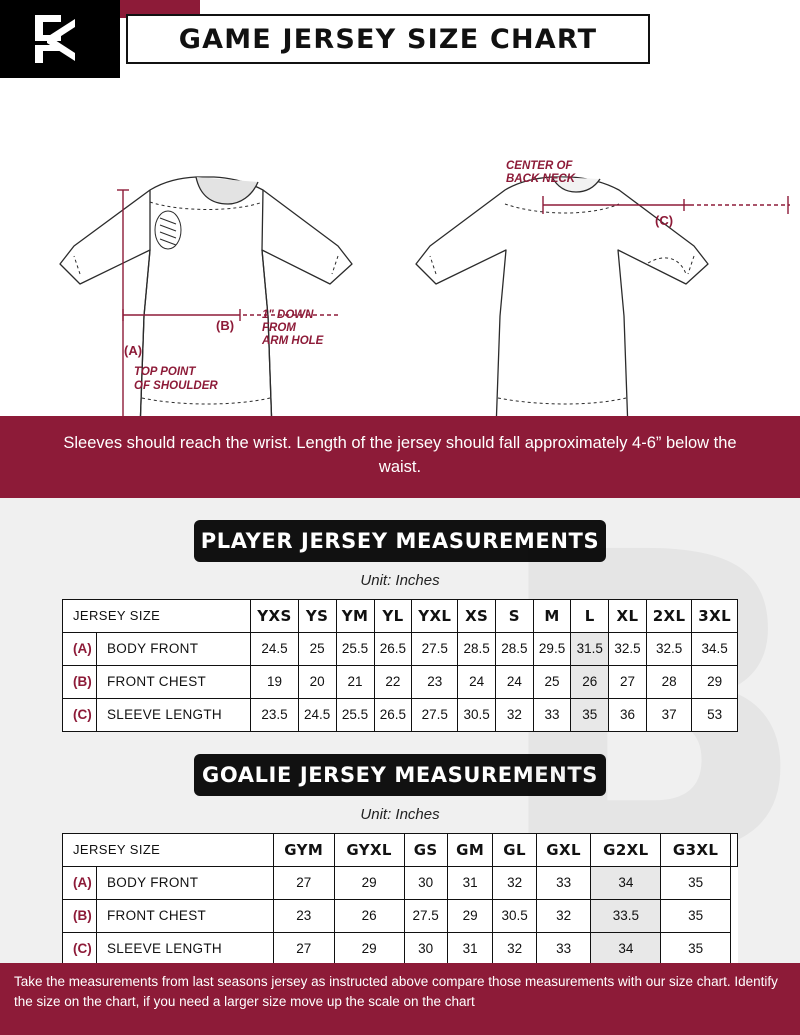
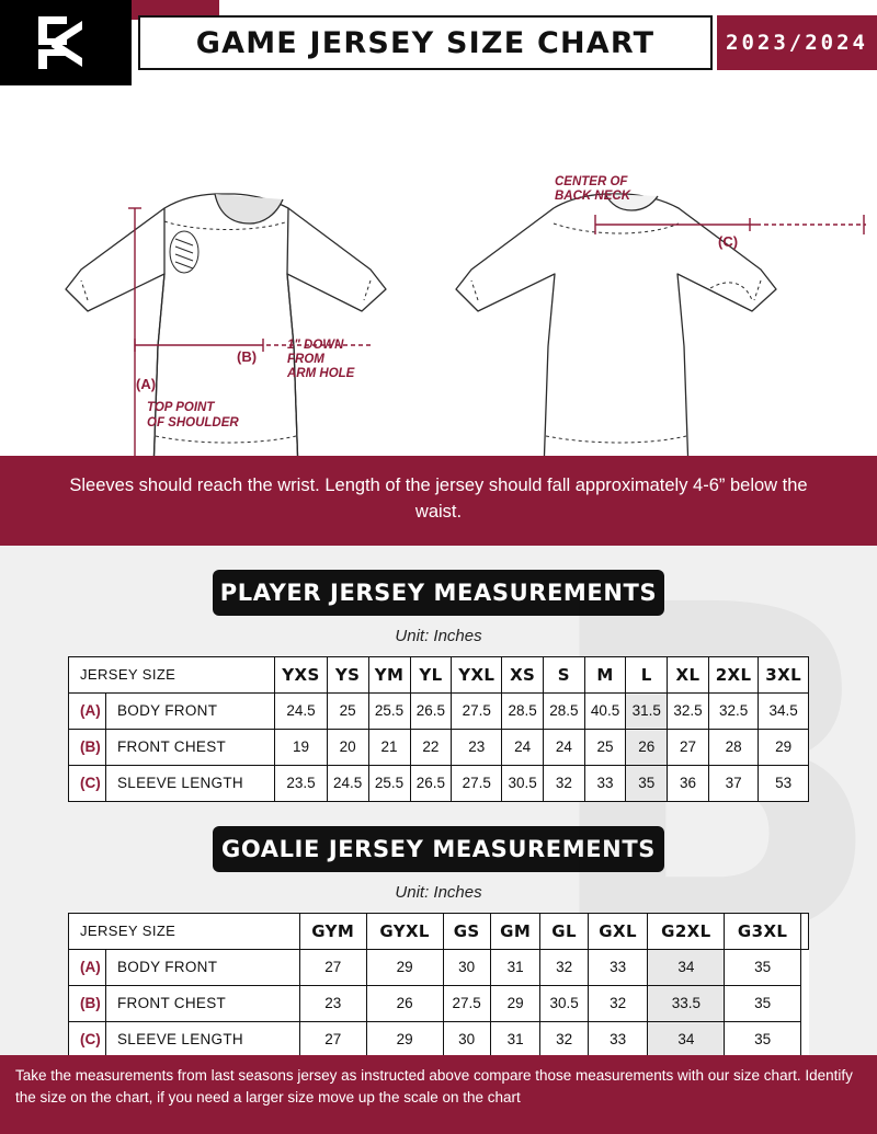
  GAME JERSEY SIZE CHART
+ 2023/2024
  CENTER OF
  BACK NECK
  (C)
  (B)
  (A)
  1" DOWN
  FROM
  ARM HOLE
  TOP POINT
  OF SHOULDER
  Sleeves should reach the wrist. Length of the jersey should fall approximately 4-6” below the waist.
  PLAYER JERSEY MEASUREMENTS
  Unit: Inches
  JERSEY SIZE	YXS	YS	YM	YL	YXL	XS	S	M	L	XL	2XL	3XL
- (A)	BODY FRONT	24.5	25	25.5	26.5	27.5	28.5	28.5	29.5	31.5	32.5	32.5	34.5
+ (A)	BODY FRONT	24.5	25	25.5	26.5	27.5	28.5	28.5	40.5	31.5	32.5	32.5	34.5
  (B)	FRONT CHEST	19	20	21	22	23	24	24	25	26	27	28	29
  (C)	SLEEVE LENGTH	23.5	24.5	25.5	26.5	27.5	30.5	32	33	35	36	37	53
  GOALIE JERSEY MEASUREMENTS
  Unit: Inches
  JERSEY SIZE	GYM	GYXL	GS	GM	GL	GXL	G2XL	G3XL
  (A)	BODY FRONT	27	29	30	31	32	33	34	35
  (B)	FRONT CHEST	23	26	27.5	29	30.5	32	33.5	35
  (C)	SLEEVE LENGTH	27	29	30	31	32	33	34	35
  Take the measurements from last seasons jersey as instructed above compare those measurements with our size chart. Identify the size on the chart, if you need a larger size move up the scale on the chart
